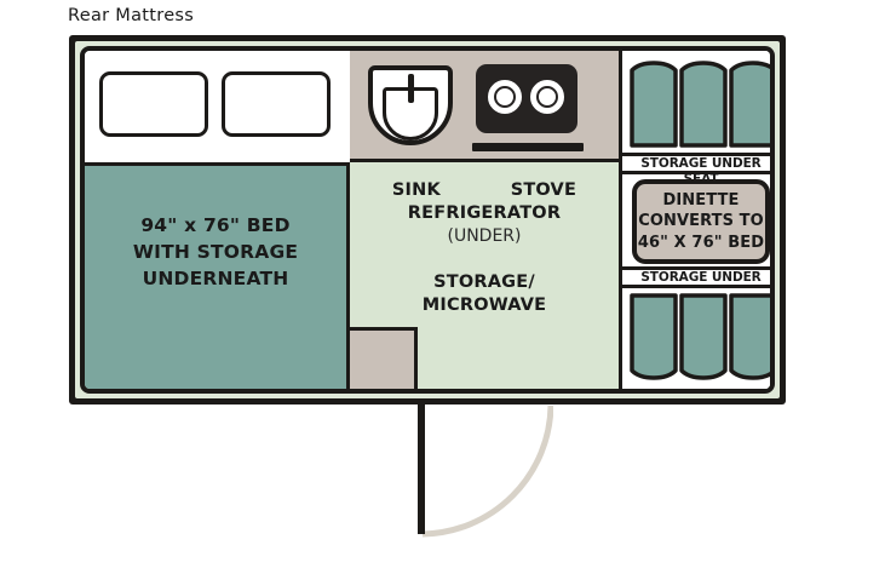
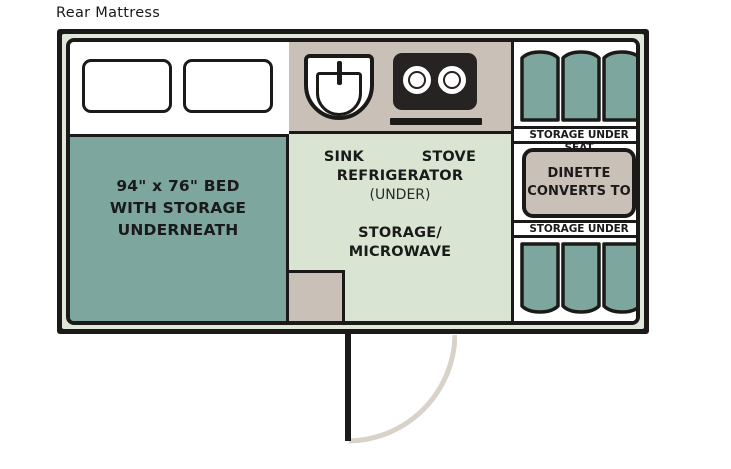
  Rear Mattress
  94" x 76" BED
  WITH STORAGE
  UNDERNEATH
  SINK
  STOVE
  REFRIGERATOR
  (UNDER)
  STORAGE/
  MICROWAVE
  STORAGE UNDER
  DINETTE
  CONVERTS TO
- 46" X 76" BED
  STORAGE UNDER
